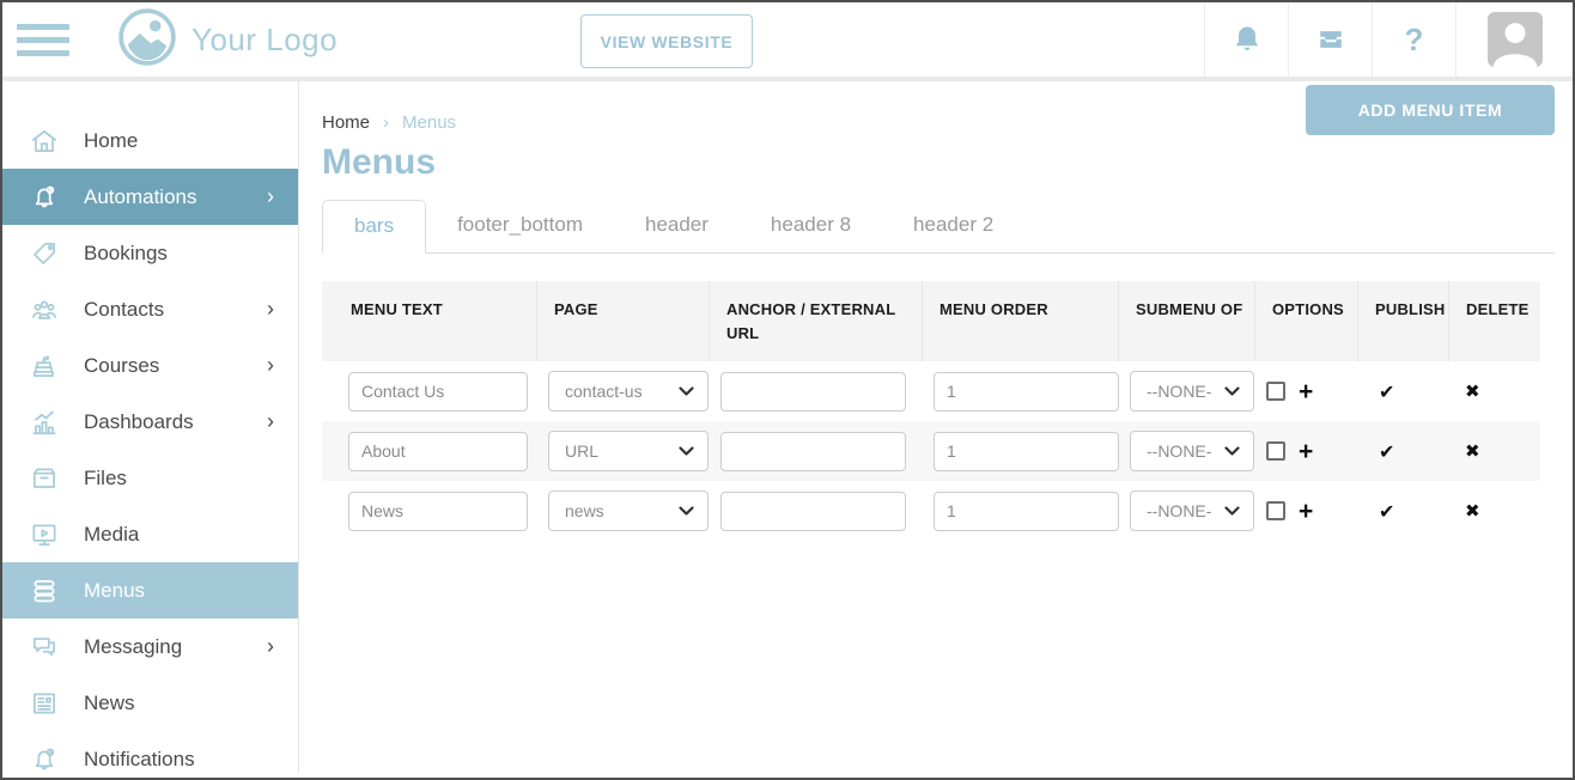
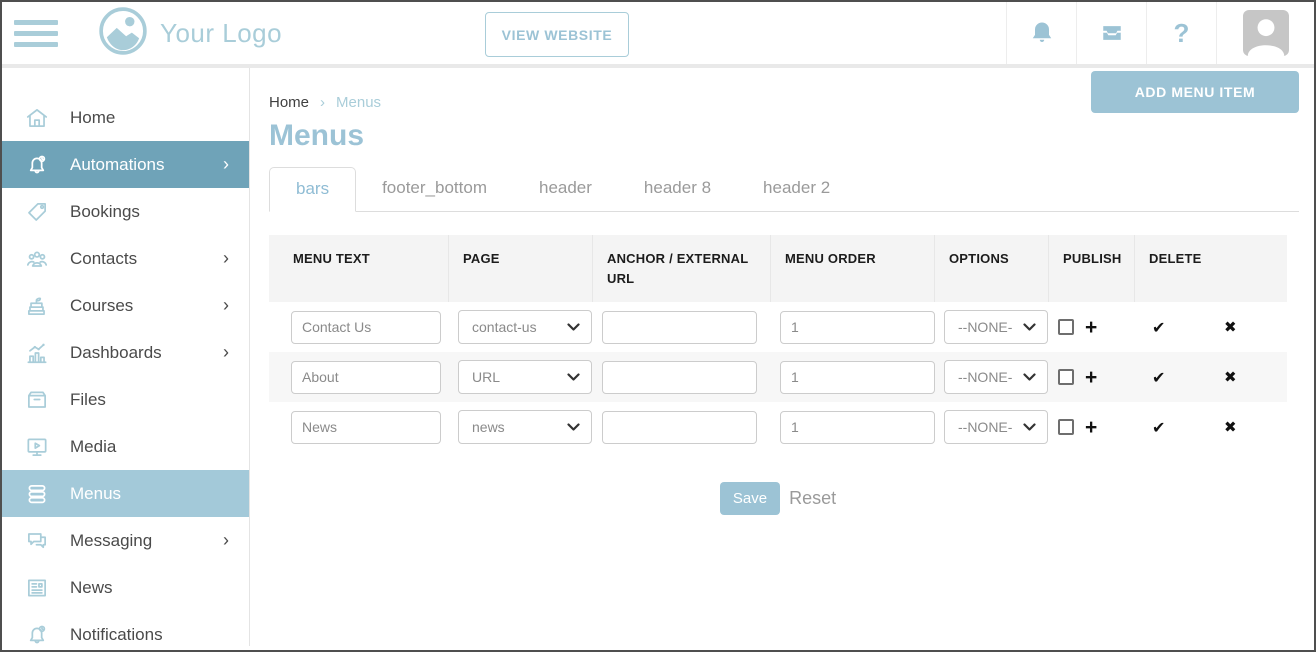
  Your Logo
  VIEW WEBSITE
  ?
  Home
  Automations
  ›
  Bookings
  Contacts
  ›
  Courses
  ›
  Dashboards
  ›
  Files
  Media
  Menus
  Messaging
  ›
  News
  Notifications
  Home
  ›
  Menus
  Menus
  ADD MENU ITEM
  bars
  footer_bottom
  header
  header 8
  header 2
  MENU TEXT
  PAGE
  ANCHOR / EXTERNAL URL
  MENU ORDER
- SUBMENU OF
  OPTIONS
  PUBLISH
  DELETE
  Contact Us
  contact-us
  1
  --NONE-
  +
  ✔
  ✖
  About
  URL
  1
  --NONE-
  +
  ✔
  ✖
  News
  news
  1
  --NONE-
  +
  ✔
  ✖
+ Save
+ Reset
